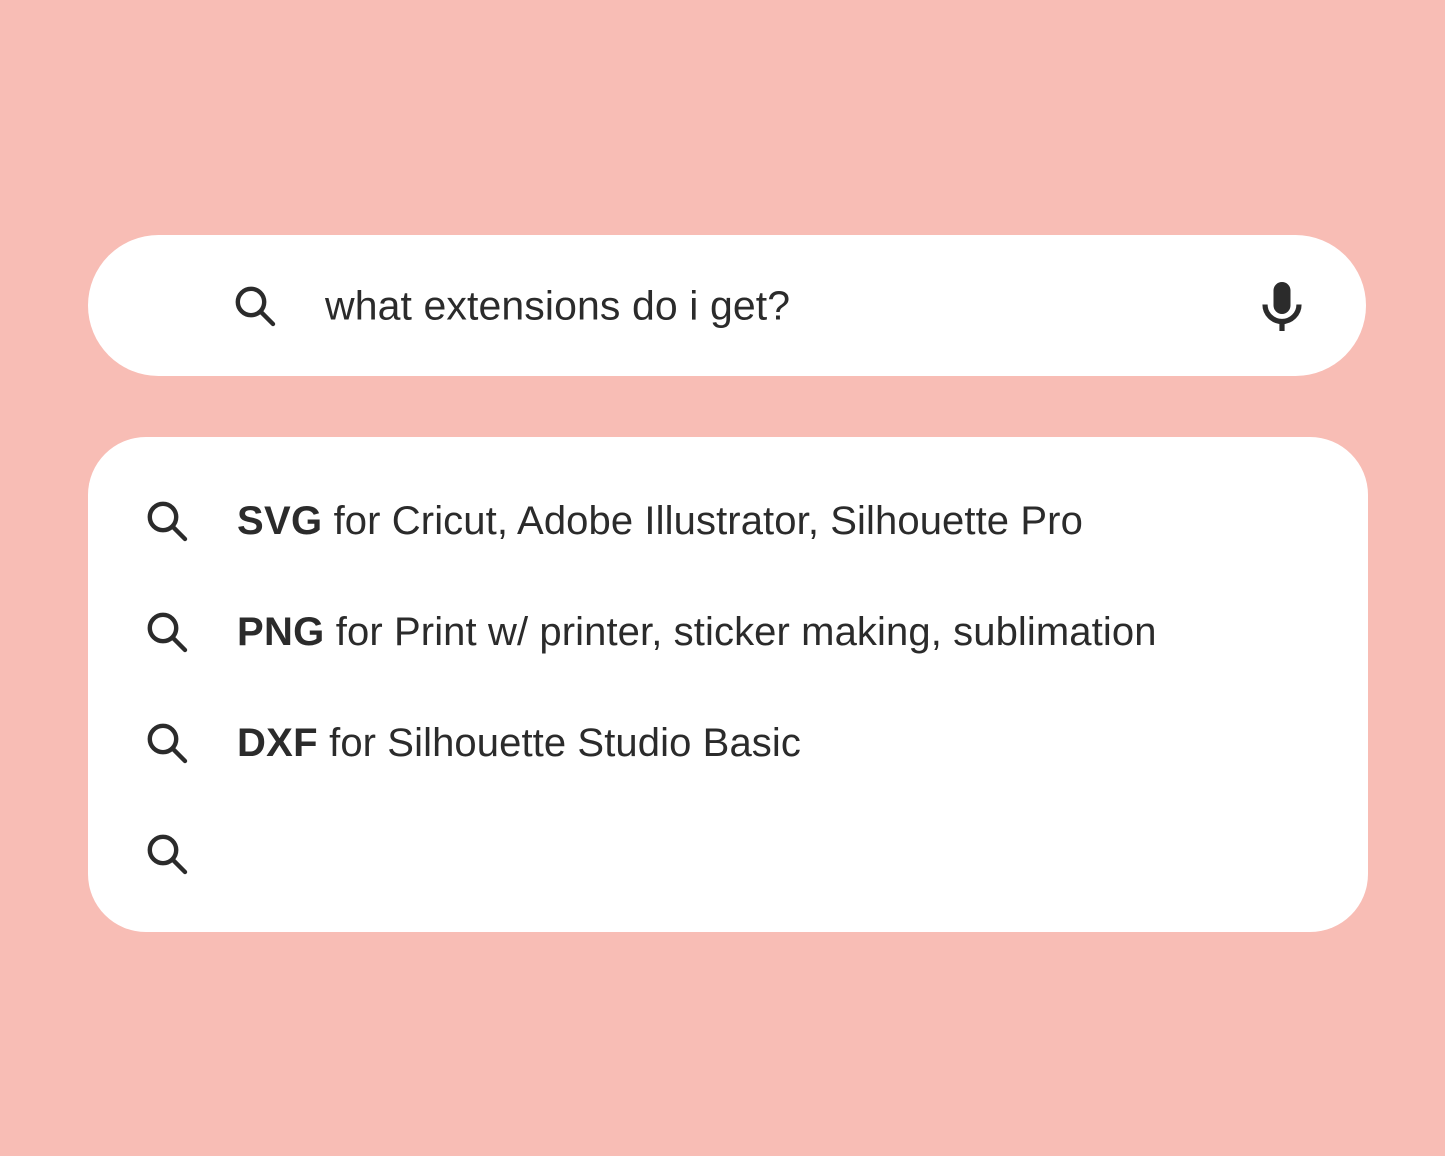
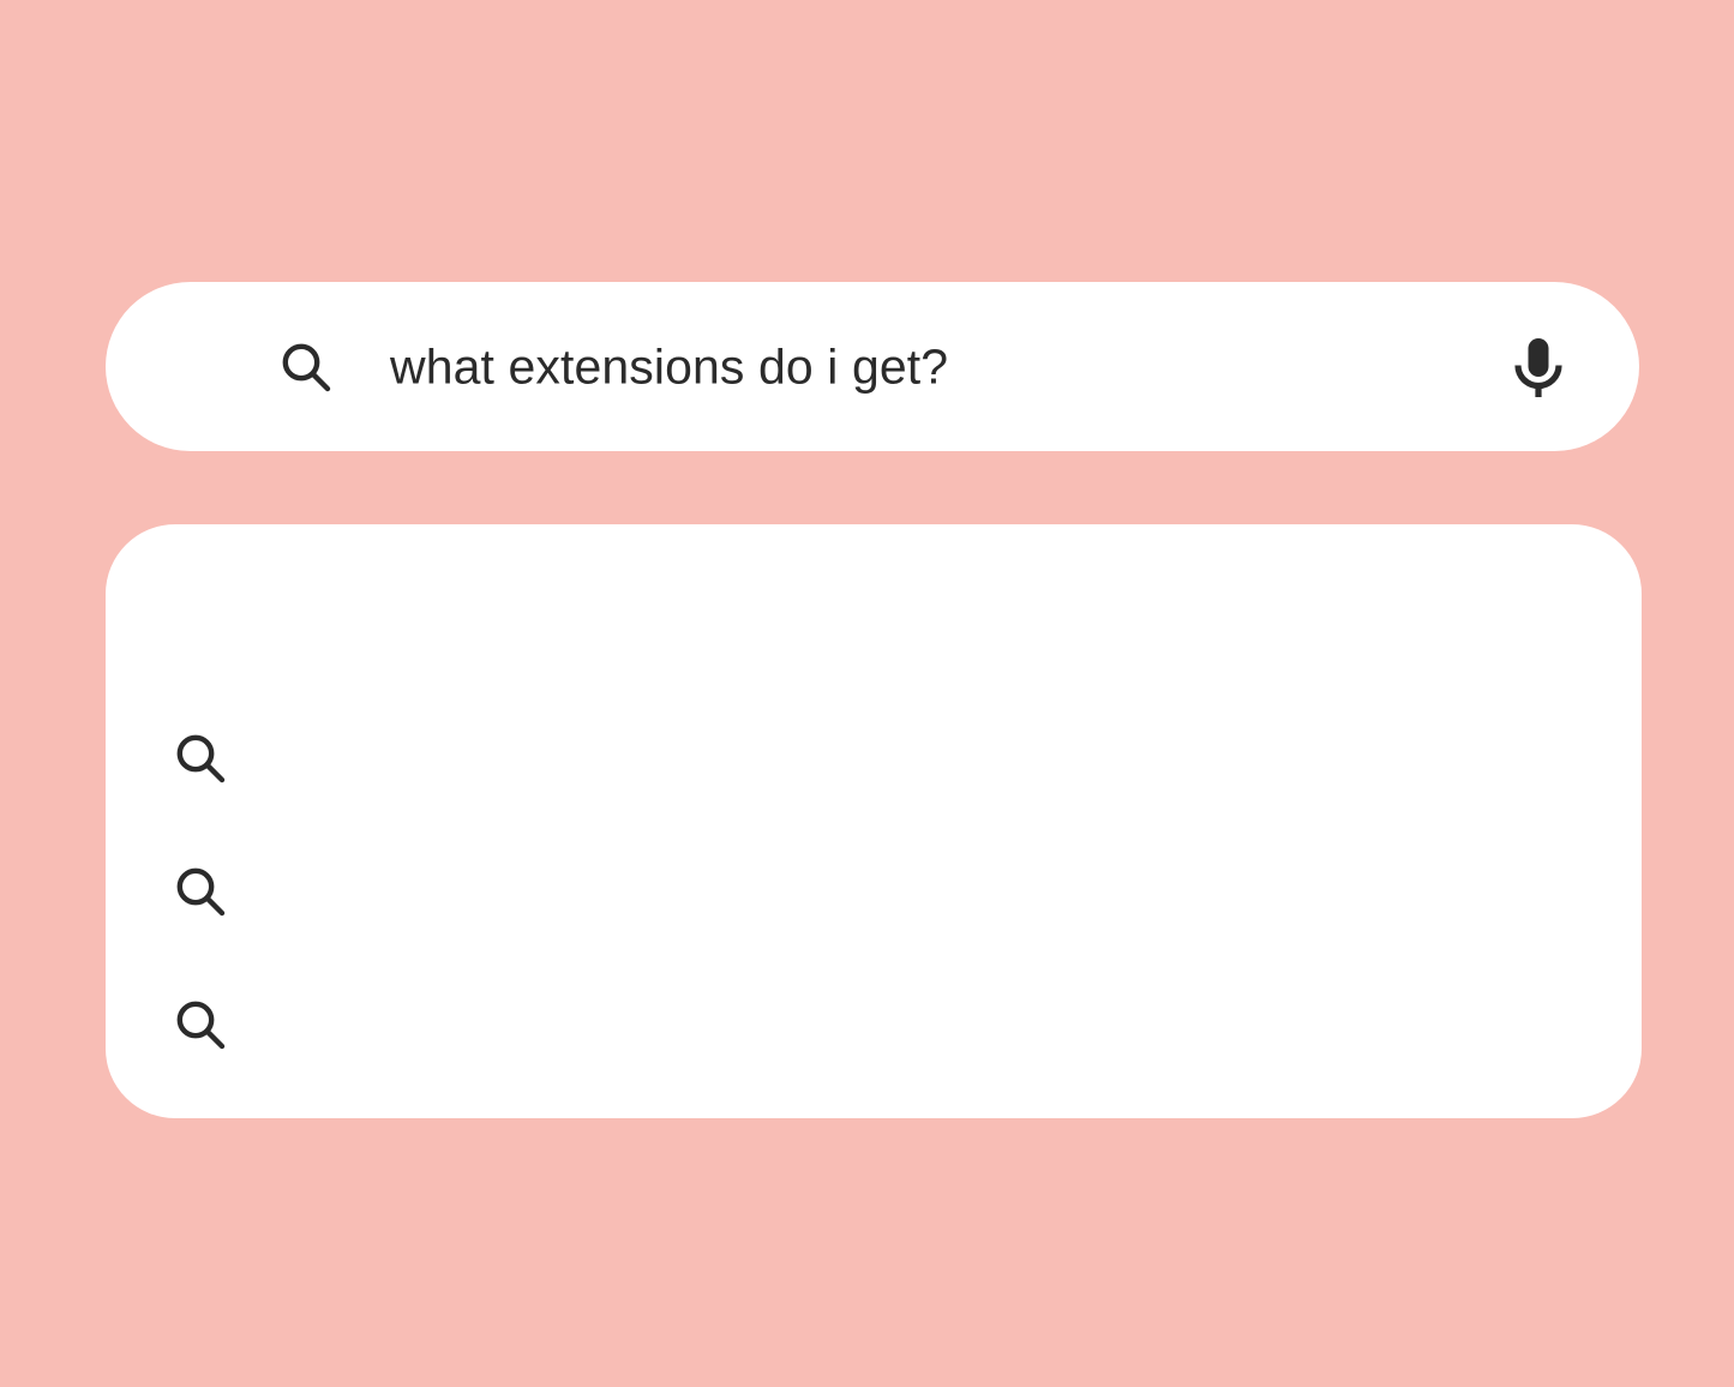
  what extensions do i get?
- SVG for Cricut, Adobe Illustrator, Silhouette Pro
- PNG for Print w/ printer, sticker making, sublimation
- DXF for Silhouette Studio Basic
